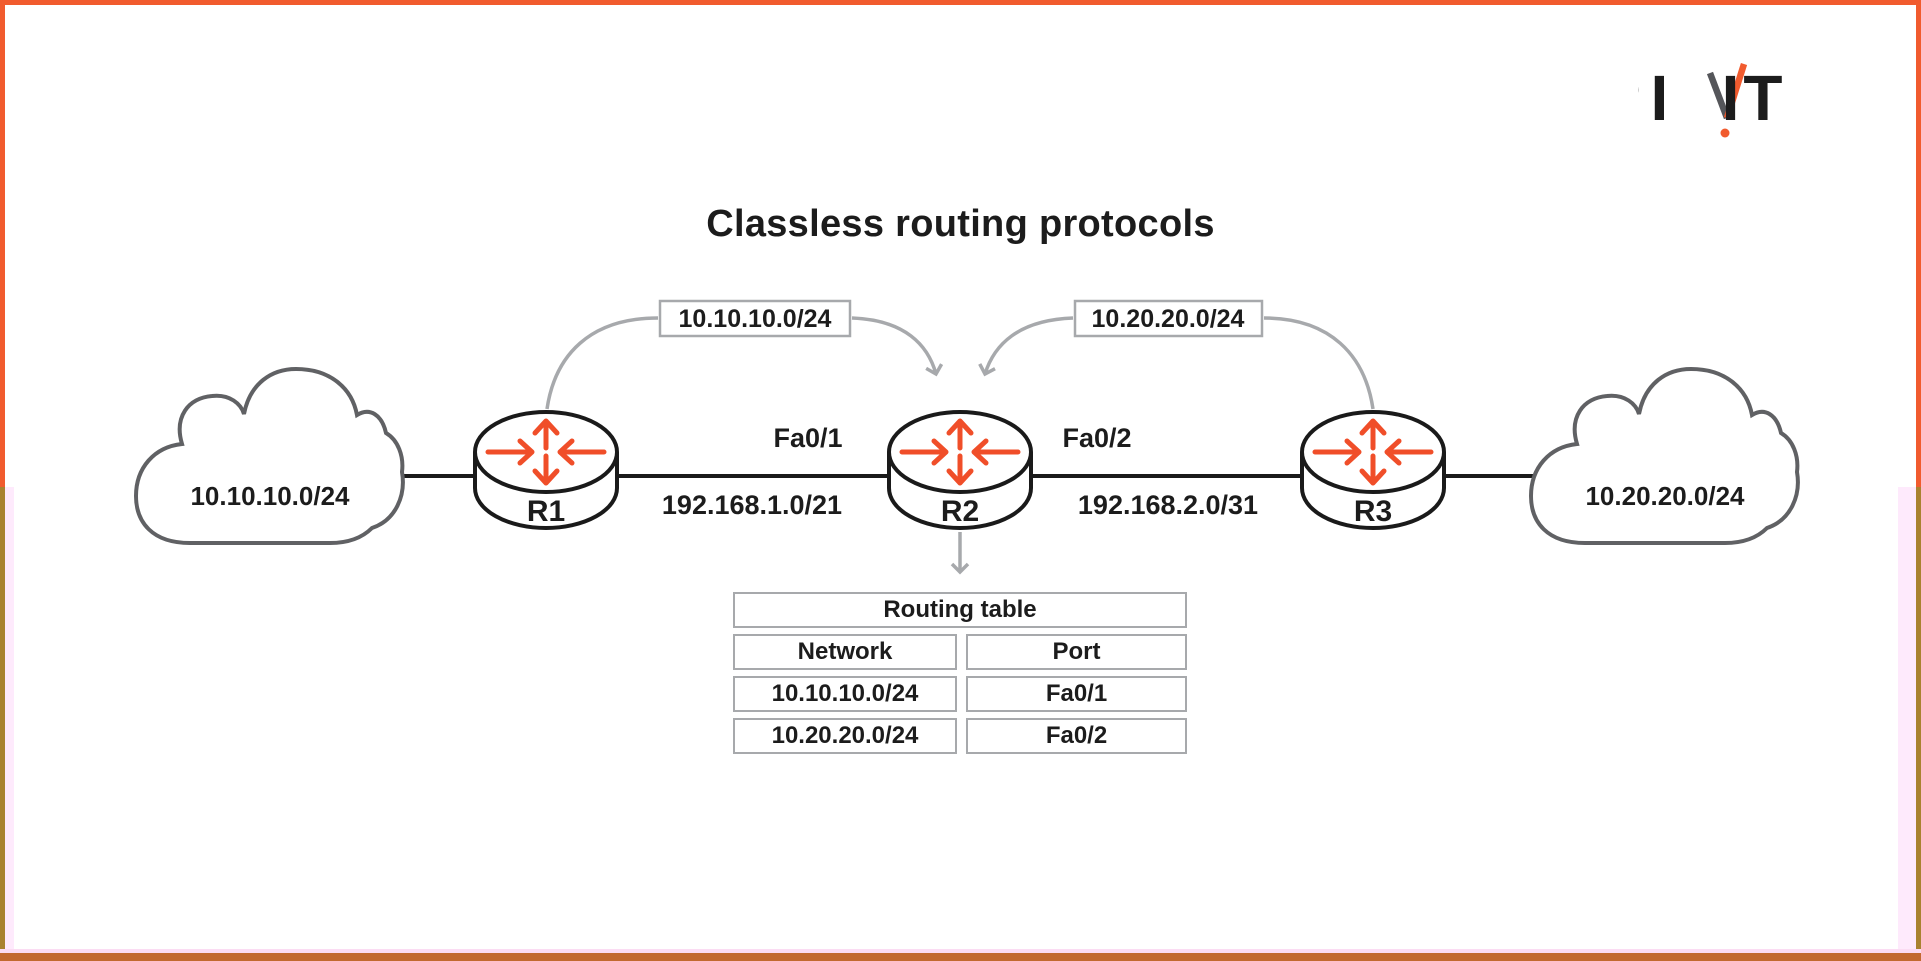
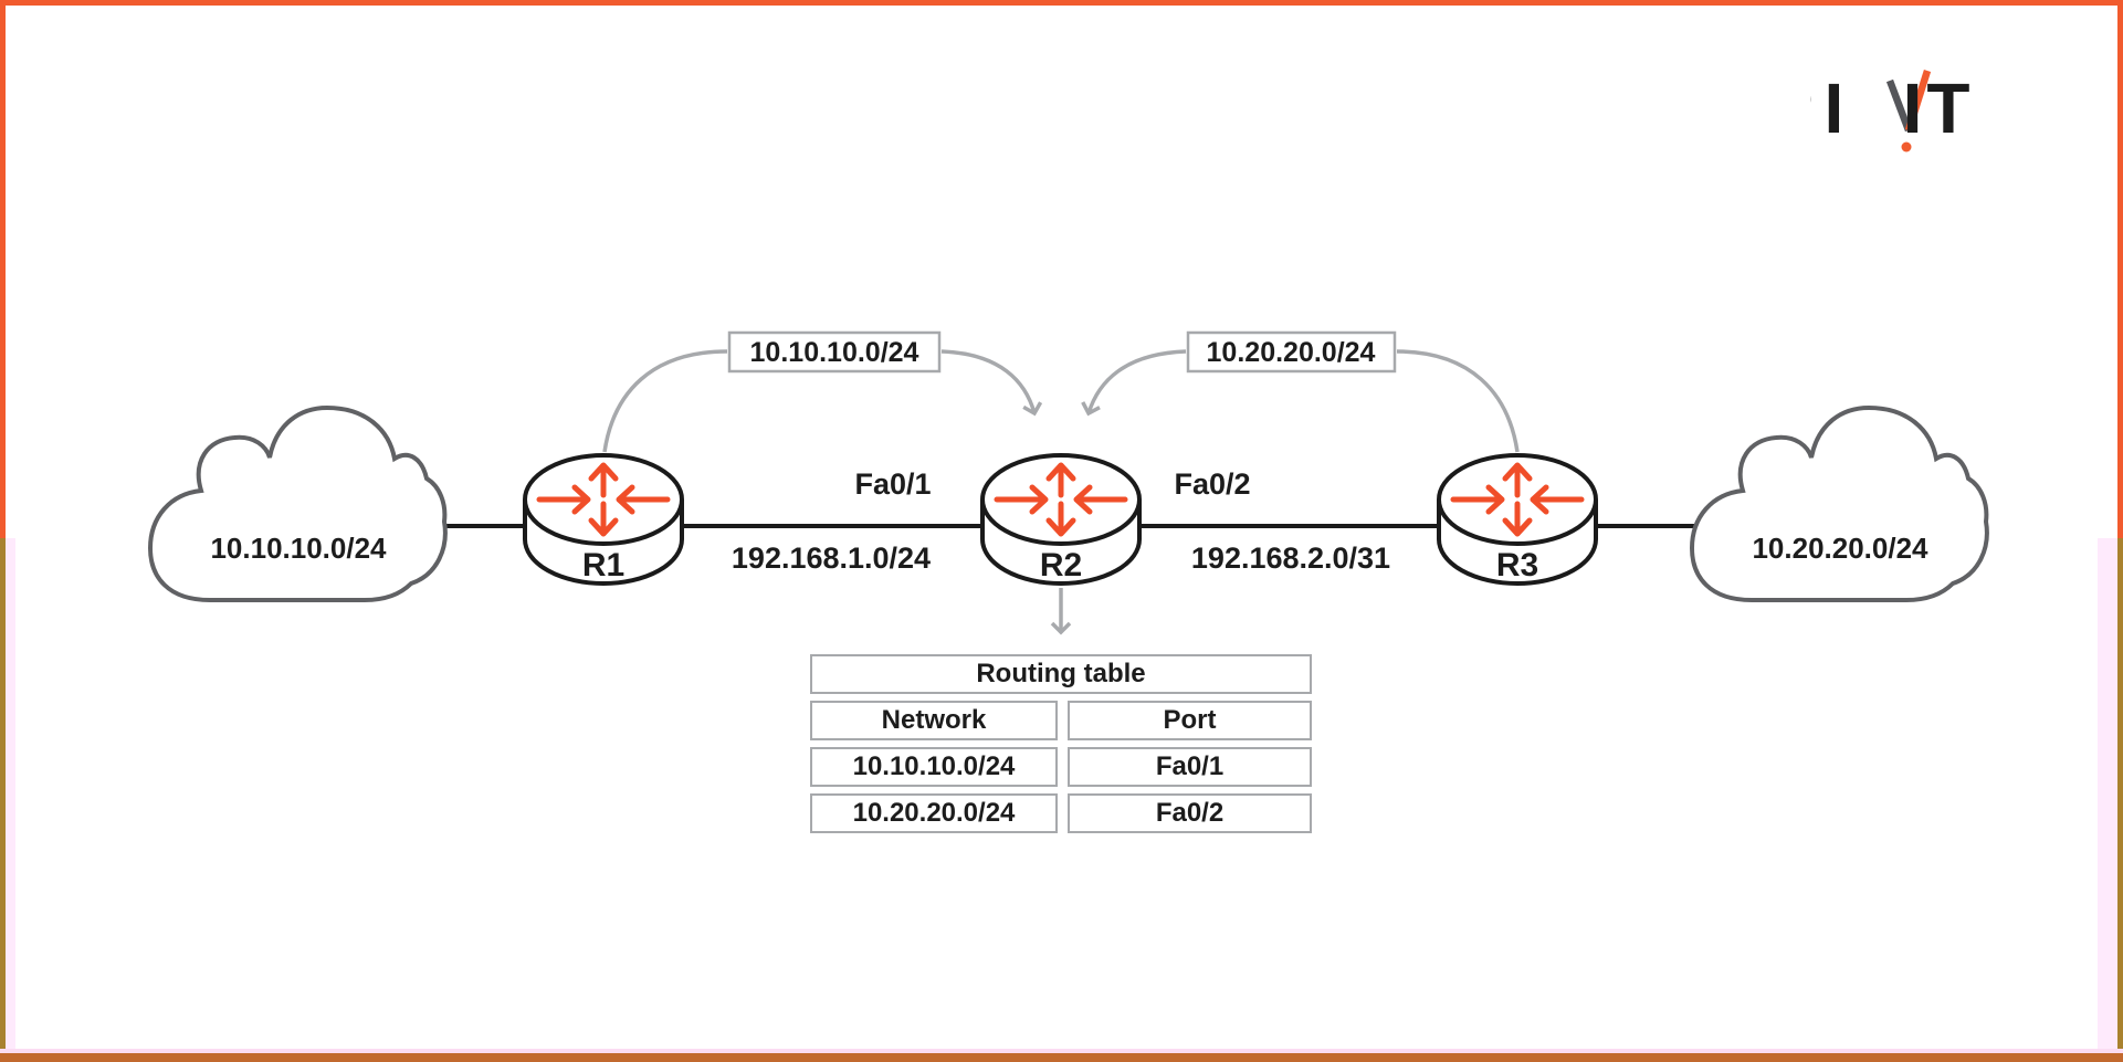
  IT
- Classless routing protocols
  10.10.10.0/24
  10.20.20.0/24
  10.10.10.0/24
  10.20.20.0/24
  R1
  R2
  R3
  Fa0/1
  Fa0/2
- 192.168.1.0/21
+ 192.168.1.0/24
  192.168.2.0/31
  Routing table
  Network
  Port
  10.10.10.0/24
  Fa0/1
  10.20.20.0/24
  Fa0/2
